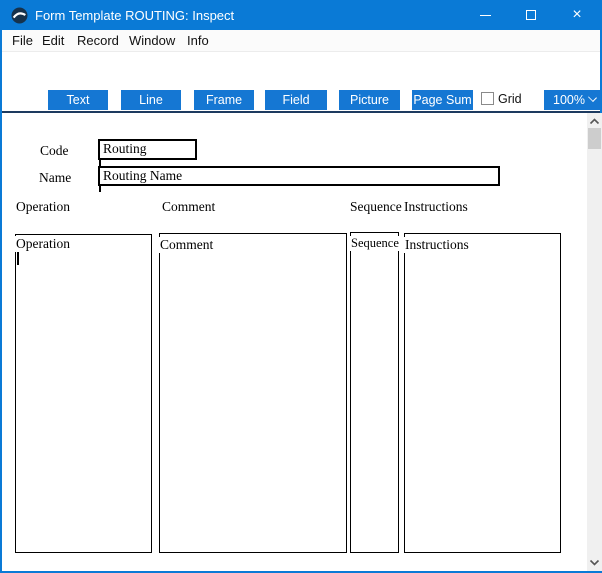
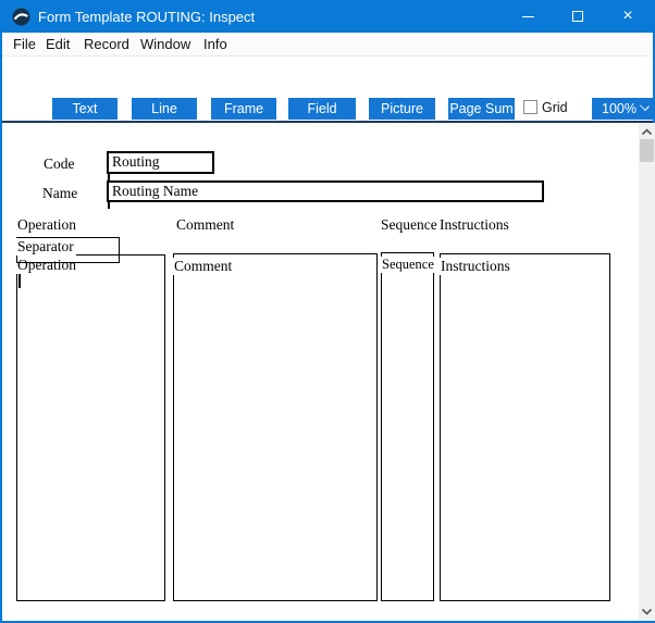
  Form Template ROUTING: Inspect
  ×
  File
  Edit
  Record
  Window
  Info
  Text
  Line
  Frame
  Field
  Picture
  Page Sum
  Grid
  100%
  Code
  Routing
  Name
  Routing Name
  Operation
  Comment
  Sequence
  Instructions
  Operation
+ Separator
  Comment
  Sequence
  Instructions
